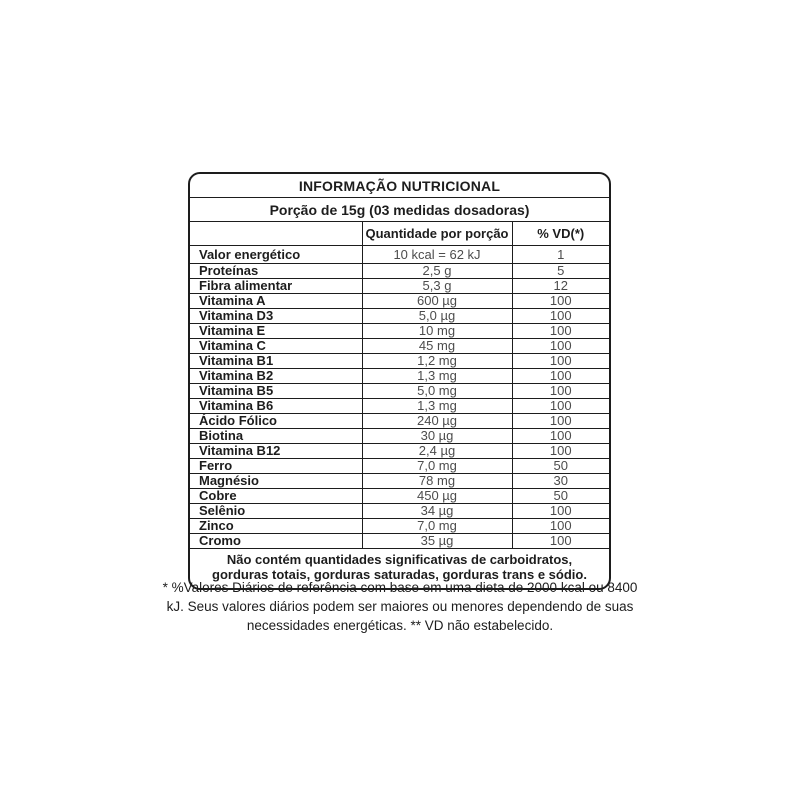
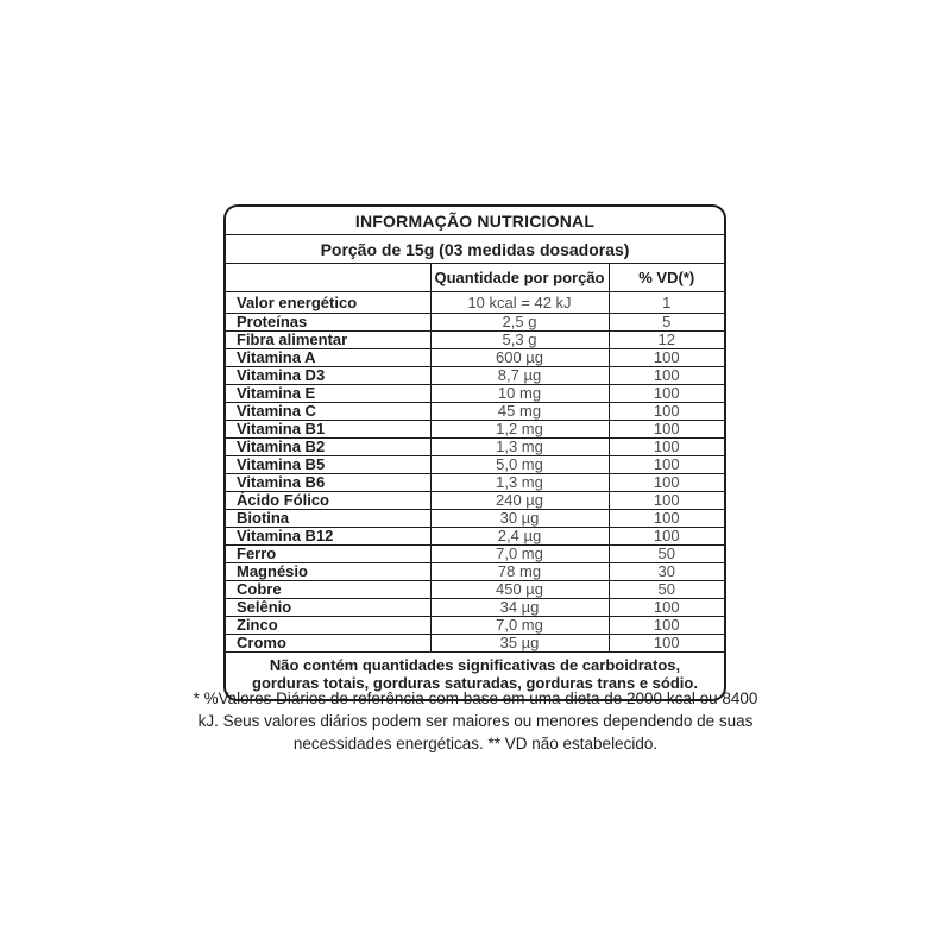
  INFORMAÇÃO NUTRICIONAL
  Porção de 15g (03 medidas dosadoras)
  	Quantidade por porção	% VD(*)
- Valor energético	10 kcal = 62 kJ	1
+ Valor energético	10 kcal = 42 kJ	1
  Proteínas	2,5 g	5
  Fibra alimentar	5,3 g	12
  Vitamina A	600 µg	100
- Vitamina D3	5,0 µg	100
+ Vitamina D3	8,7 µg	100
  Vitamina E	10 mg	100
  Vitamina C	45 mg	100
  Vitamina B1	1,2 mg	100
  Vitamina B2	1,3 mg	100
  Vitamina B5	5,0 mg	100
  Vitamina B6	1,3 mg	100
  Ácido Fólico	240 µg	100
  Biotina	30 µg	100
  Vitamina B12	2,4 µg	100
  Ferro	7,0 mg	50
  Magnésio	78 mg	30
  Cobre	450 µg	50
  Selênio	34 µg	100
  Zinco	7,0 mg	100
  Cromo	35 µg	100
  Não contém quantidades significativas de carboidratos, gorduras totais, gorduras saturadas, gorduras trans e sódio.
  * %Valores Diários de referência com base em uma dieta de 2000 kcal ou 8400 kJ. Seus valores diários podem ser maiores ou menores dependendo de suas necessidades energéticas. ** VD não estabelecido.
